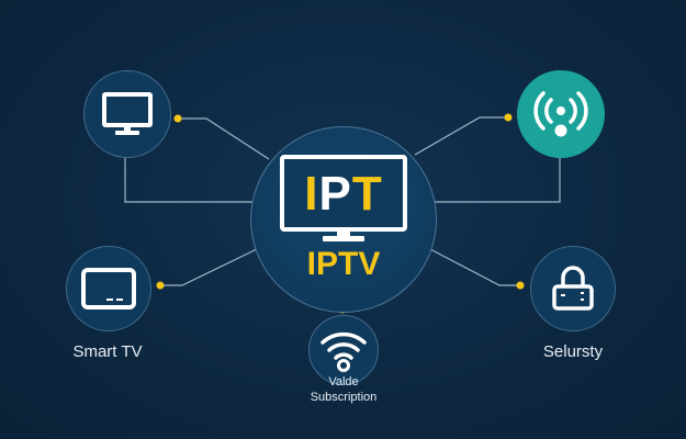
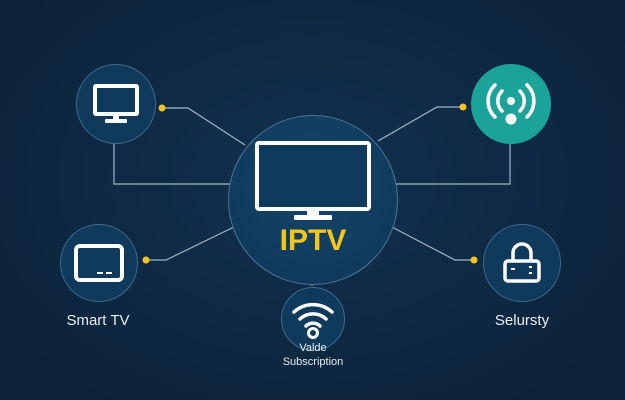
- IPT
  IPTV
  Smart TV
  Selursty
  Valde
  Subscription
